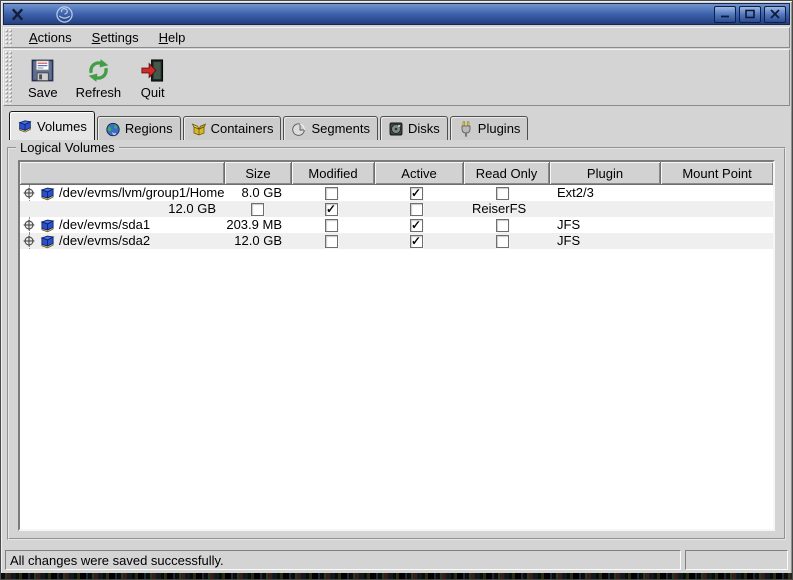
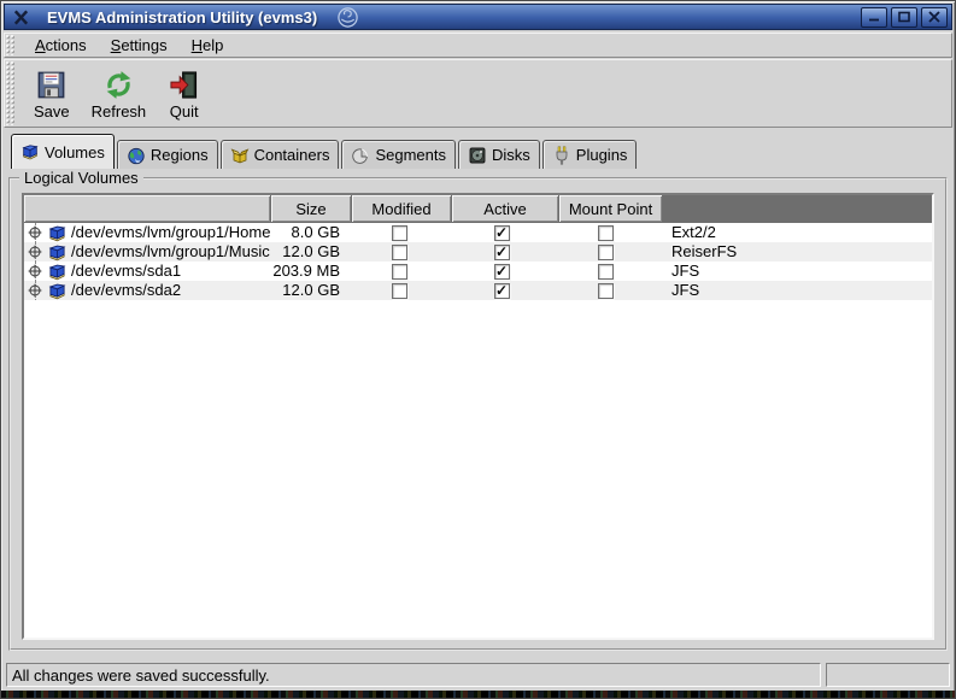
+ EVMS Administration Utility (evms3)
  Actions
  Settings
  Help
  Save
  Refresh
  Quit
  Volumes
  Regions
  Containers
  Segments
  Disks
  Plugins
  Logical Volumes
  Size
  Modified
  Active
- Read Only
- Plugin
  Mount Point
  /dev/evms/lvm/group1/Home
  8.0 GB
  ✓
- Ext2/3
+ Ext2/2
+ /dev/evms/lvm/group1/Music
  12.0 GB
  ✓
  ReiserFS
  /dev/evms/sda1
  203.9 MB
  ✓
  JFS
  /dev/evms/sda2
  12.0 GB
  ✓
  JFS
  All changes were saved successfully.
